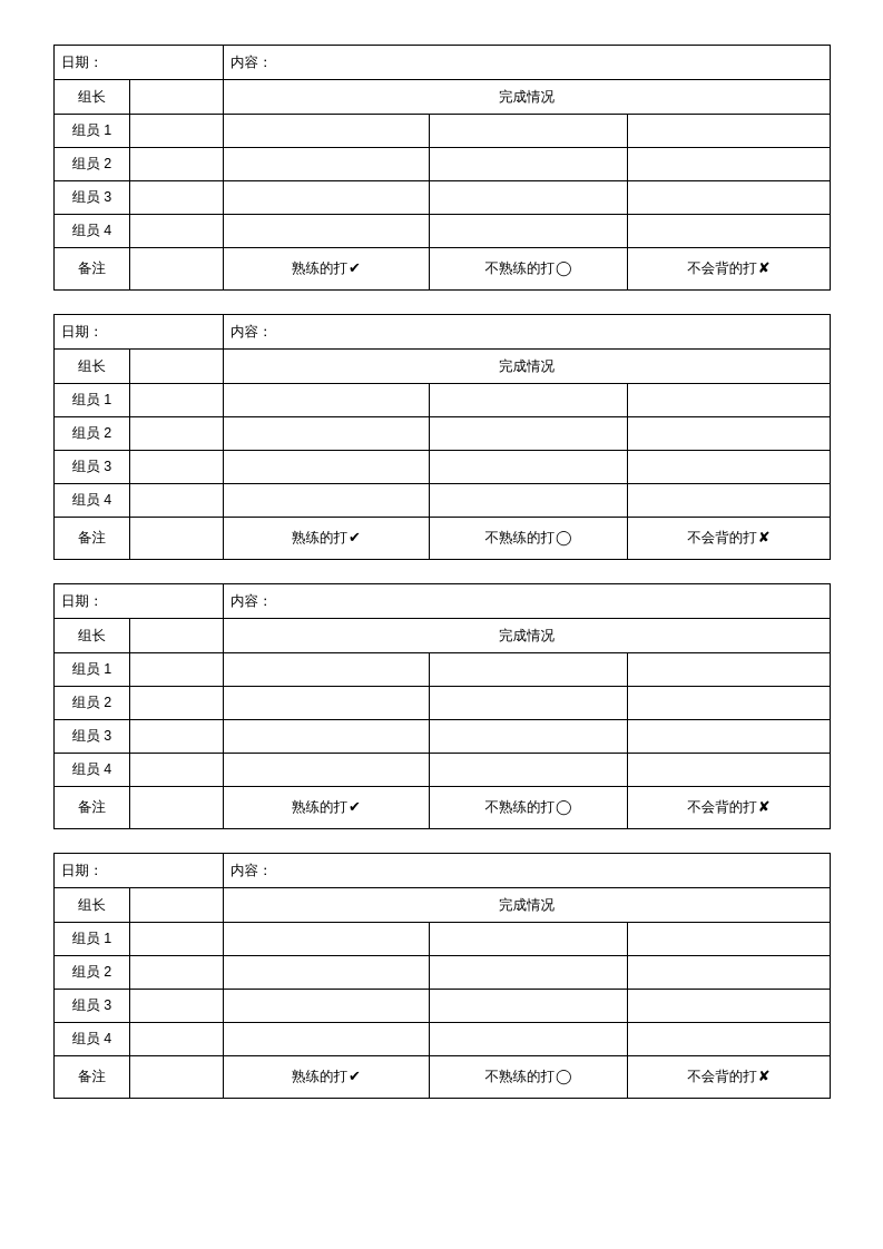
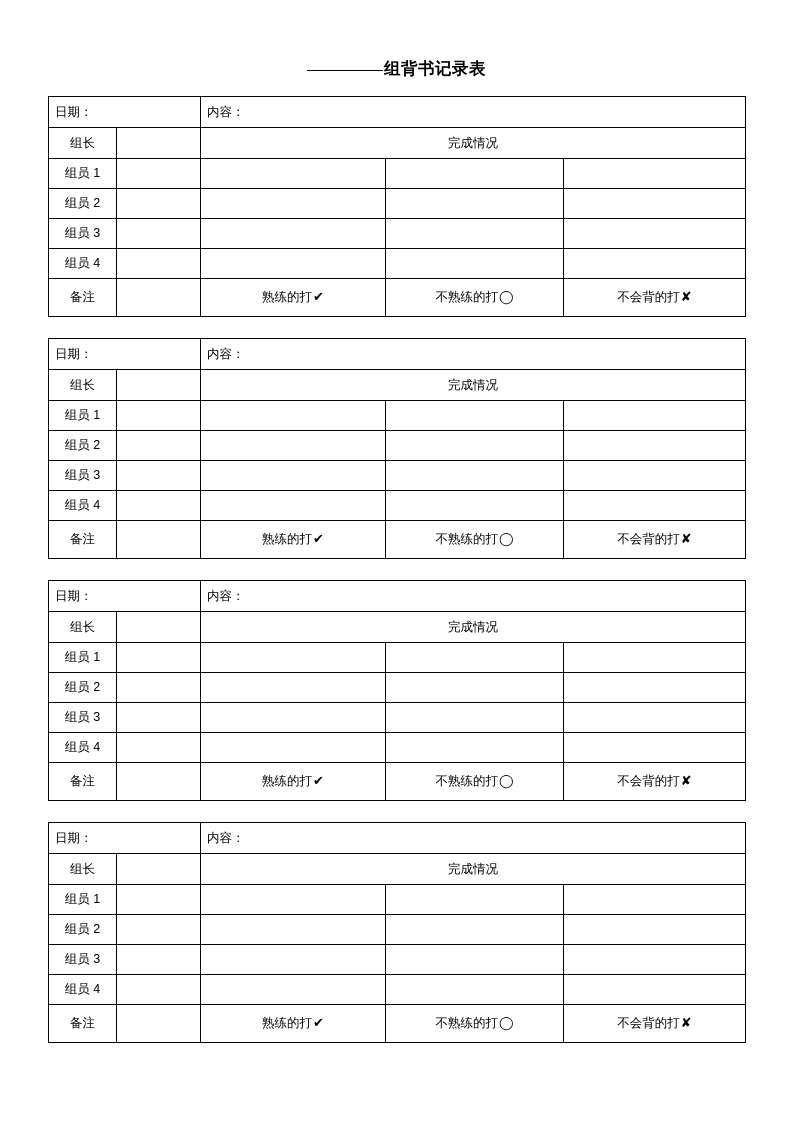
+ 组背书记录表
  日期：	内容：
  组长		完成情况
  组员 1
  组员 2
  组员 3
  组员 4
  备注		熟练的打✔	不熟练的打◯	不会背的打✘
  日期：	内容：
  组长		完成情况
  组员 1
  组员 2
  组员 3
  组员 4
  备注		熟练的打✔	不熟练的打◯	不会背的打✘
  日期：	内容：
  组长		完成情况
  组员 1
  组员 2
  组员 3
  组员 4
  备注		熟练的打✔	不熟练的打◯	不会背的打✘
  日期：	内容：
  组长		完成情况
  组员 1
  组员 2
  组员 3
  组员 4
  备注		熟练的打✔	不熟练的打◯	不会背的打✘
